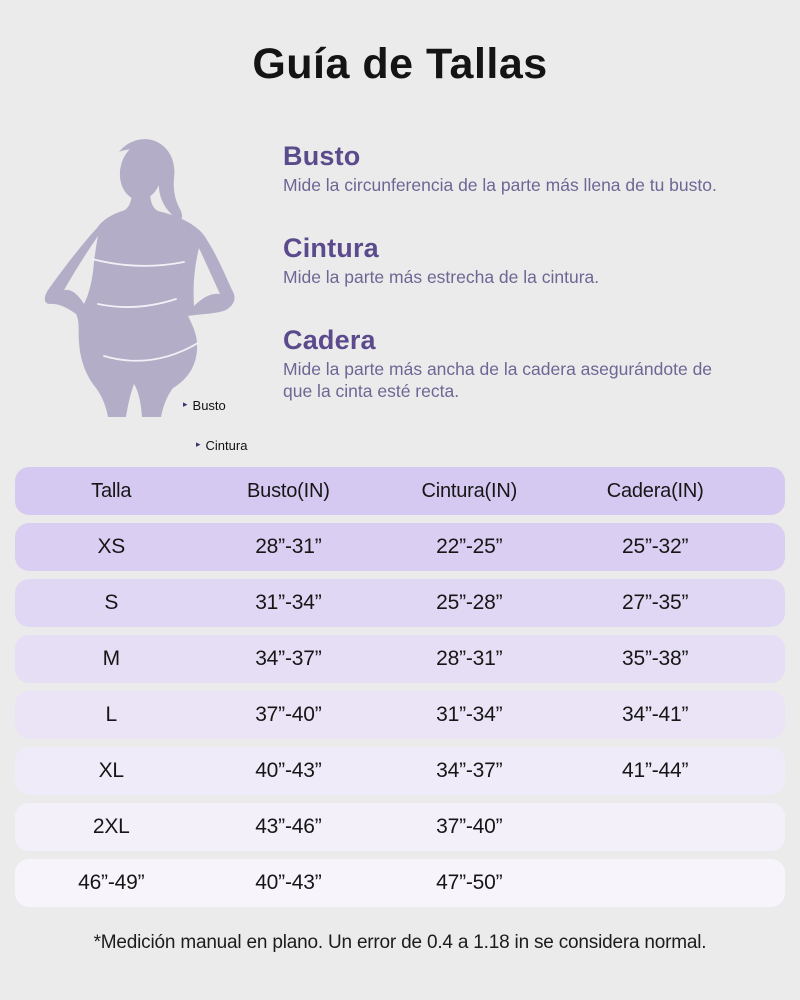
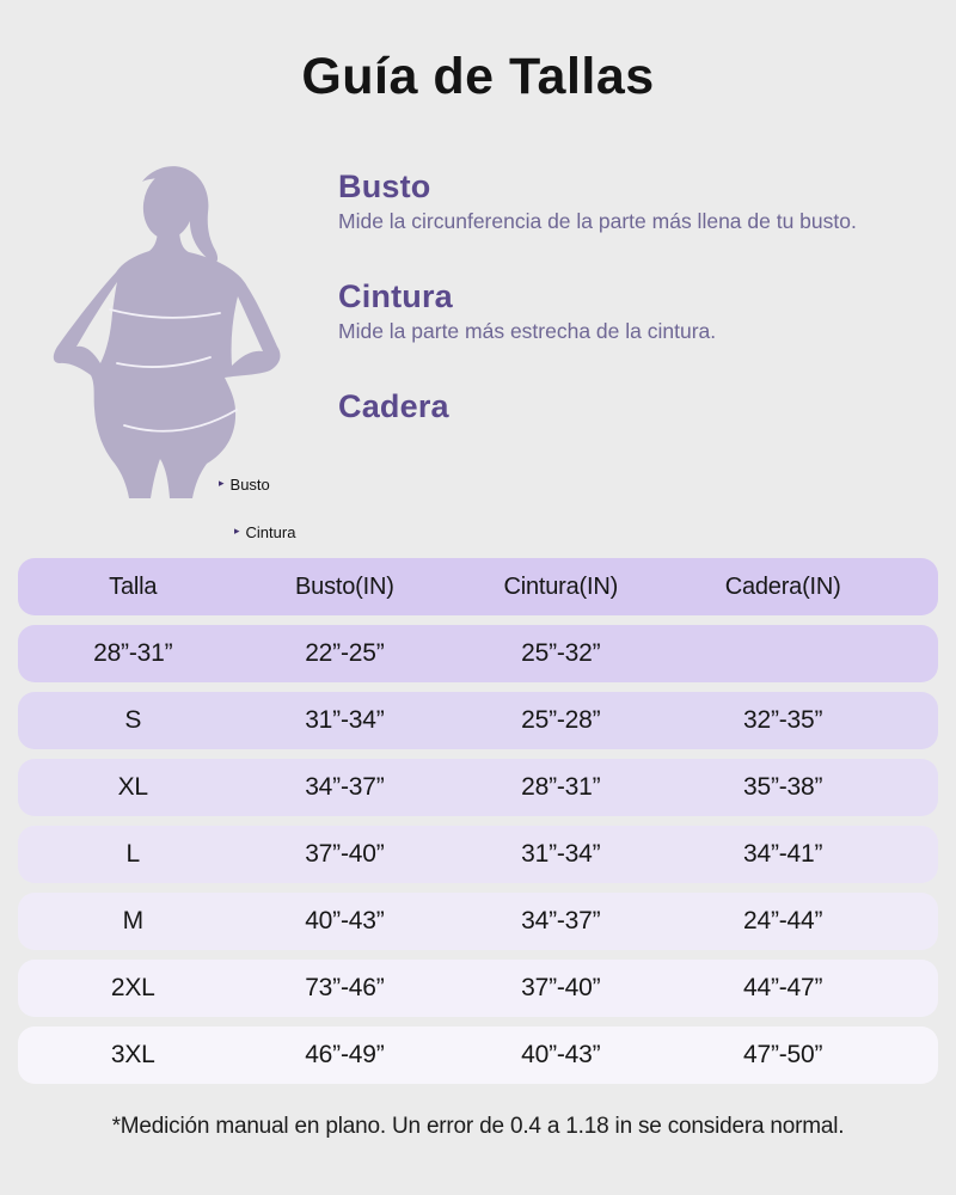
  Guía de Tallas
  ▸
  Busto
  ▸
  Cintura
  Busto
  Mide la circunferencia de la parte más llena de tu busto.
  Cintura
  Mide la parte más estrecha de la cintura.
  Cadera
- Mide la parte más ancha de la cadera asegurándote de que la cinta esté recta.
  Talla
  Busto(IN)
  Cintura(IN)
  Cadera(IN)
- XS
  28”-31”
  22”-25”
  25”-32”
  S
  31”-34”
  25”-28”
- 27”-35”
+ 32”-35”
- M
+ XL
  34”-37”
  28”-31”
  35”-38”
  L
  37”-40”
  31”-34”
  34”-41”
- XL
+ M
  40”-43”
  34”-37”
- 41”-44”
+ 24”-44”
  2XL
- 43”-46”
+ 73”-46”
  37”-40”
+ 44”-47”
+ 3XL
  46”-49”
  40”-43”
  47”-50”
  *Medición manual en plano. Un error de 0.4 a 1.18 in se considera normal.
